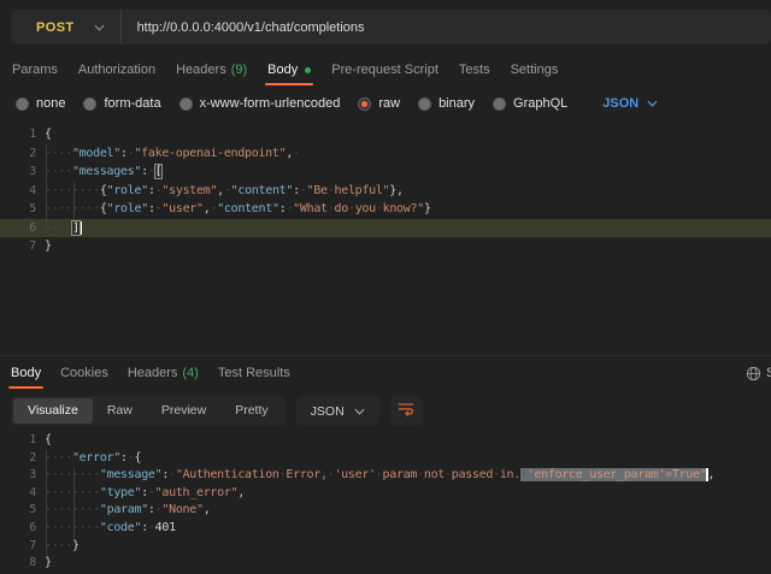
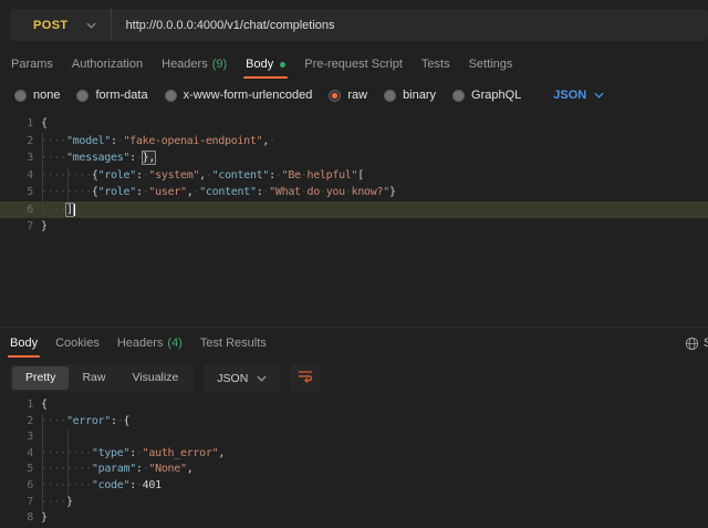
  POST
  http://0.0.0.0:4000/v1/chat/completions
  Params
  Authorization
  Headers
  (9)
  Body
  Pre-request Script
  Tests
  Settings
  none
  form-data
  x-www-form-urlencoded
  raw
  binary
  GraphQL
  JSON
  1
  {
  2
  ····"model":·"fake-openai-endpoint",·
  3
- ····"messages":·[
+ ····"messages":·},
  4
- ········{"role":·"system",·"content":·"Be·helpful"},
+ ········{"role":·"system",·"content":·"Be·helpful"[
  5
  ········{"role":·"user",·"content":·"What·do·you·know?"}
  6
  ···]
  7
  }
  Body
  Cookies
  Headers
  (4)
  Test Results
- Visualize
+ Pretty
  Raw
- Preview
- Pretty
+ Visualize
  JSON
  1
  {
  2
  ····"error":·{
  3
- ········"message":·"Authentication·Error,·'user'·param·not·passed·in.·'enforce_user_param'=True",
  4
  ········"type":·"auth_error",
  5
  ········"param":·"None",
  6
  ········"code":·401
  7
  ····}
  8
  }
